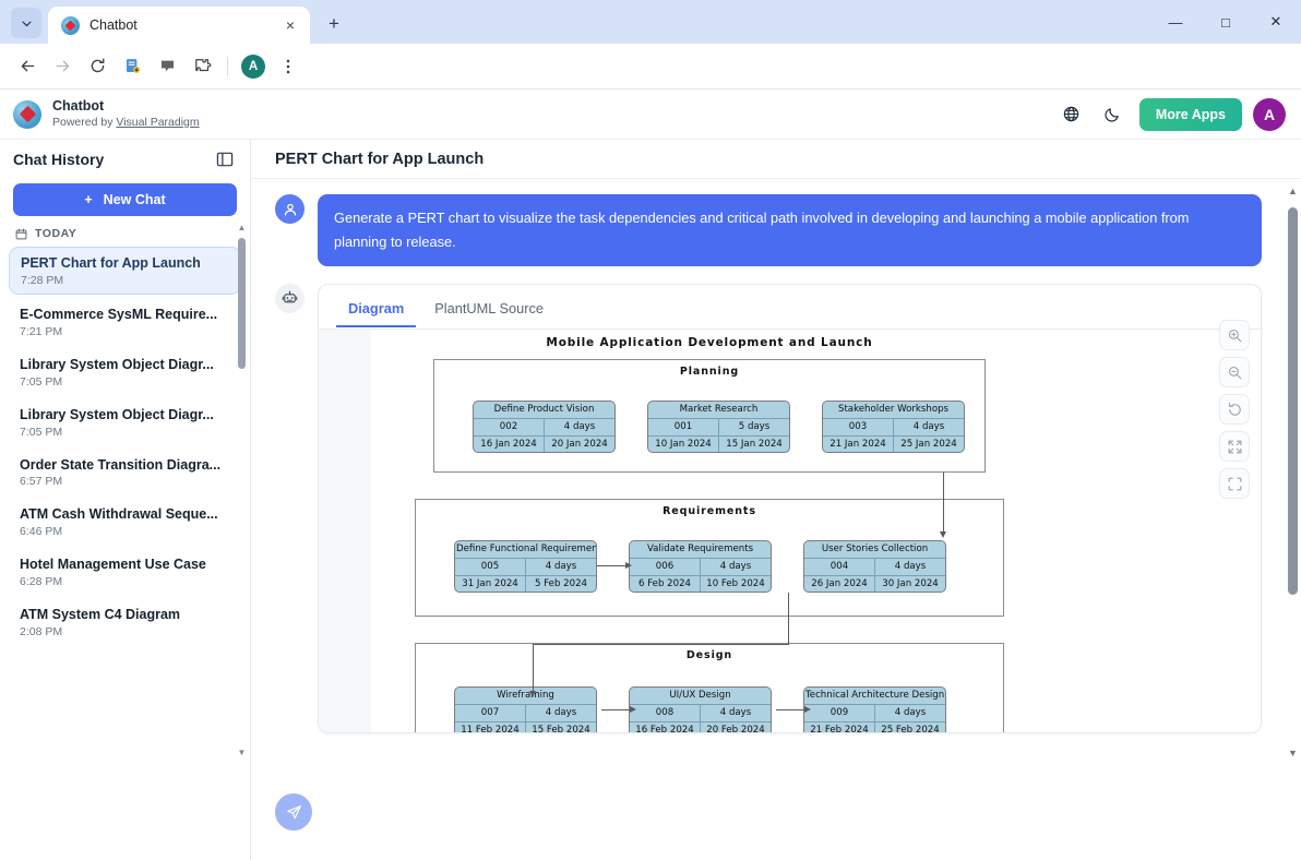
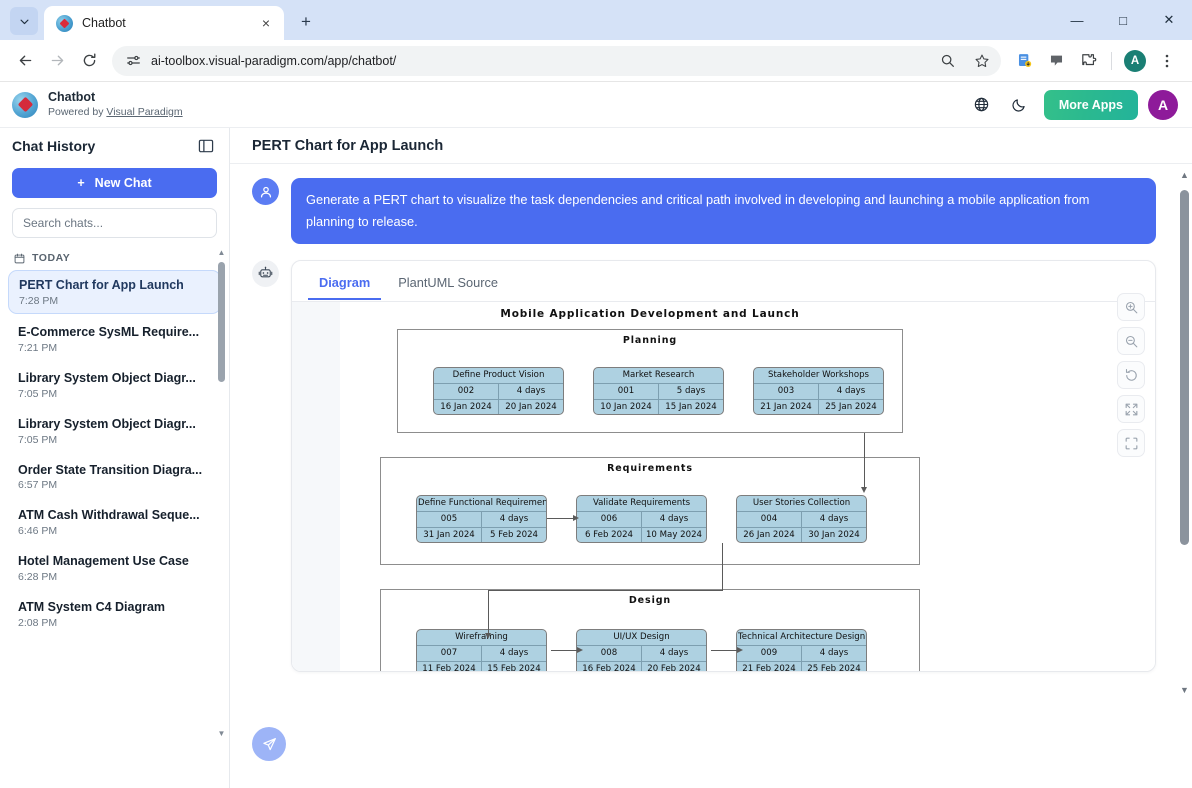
  Chatbot
  ×
  +
  —
  □
  ✕
+ ai-toolbox.visual-paradigm.com/app/chatbot/
  A
  Chatbot
  Powered by Visual Paradigm
  More Apps
  A
  Chat History
  +
  New Chat
+ Search chats...
  TODAY
  PERT Chart for App Launch
  7:28 PM
  E-Commerce SysML Require...
  7:21 PM
  Library System Object Diagr...
  7:05 PM
  Library System Object Diagr...
  7:05 PM
  Order State Transition Diagra...
  6:57 PM
  ATM Cash Withdrawal Seque...
  6:46 PM
  Hotel Management Use Case
  6:28 PM
  ATM System C4 Diagram
  2:08 PM
  ▲
  ▼
  PERT Chart for App Launch
  Generate a PERT chart to visualize the task dependencies and critical path involved in developing and launching a mobile application from planning to release.
  Diagram
  PlantUML Source
  Mobile Application Development and Launch
  Planning
  Define Product Vision
  002
  4 days
  16 Jan 2024
  20 Jan 2024
  Market Research
  001
  5 days
  10 Jan 2024
  15 Jan 2024
  Stakeholder Workshops
  003
  4 days
  21 Jan 2024
  25 Jan 2024
  Requirements
  Define Functional Requiremen
  005
  4 days
  31 Jan 2024
  5 Feb 2024
  Validate Requirements
  006
  4 days
  6 Feb 2024
- 10 Feb 2024
+ 10 May 2024
  User Stories Collection
  004
  4 days
  26 Jan 2024
  30 Jan 2024
  Design
  Wireframing
  007
  4 days
  11 Feb 2024
  15 Feb 2024
  UI/UX Design
  008
  4 days
  16 Feb 2024
  20 Feb 2024
  Technical Architecture Design
  009
  4 days
  21 Feb 2024
  25 Feb 2024
  ▲
  ▼
